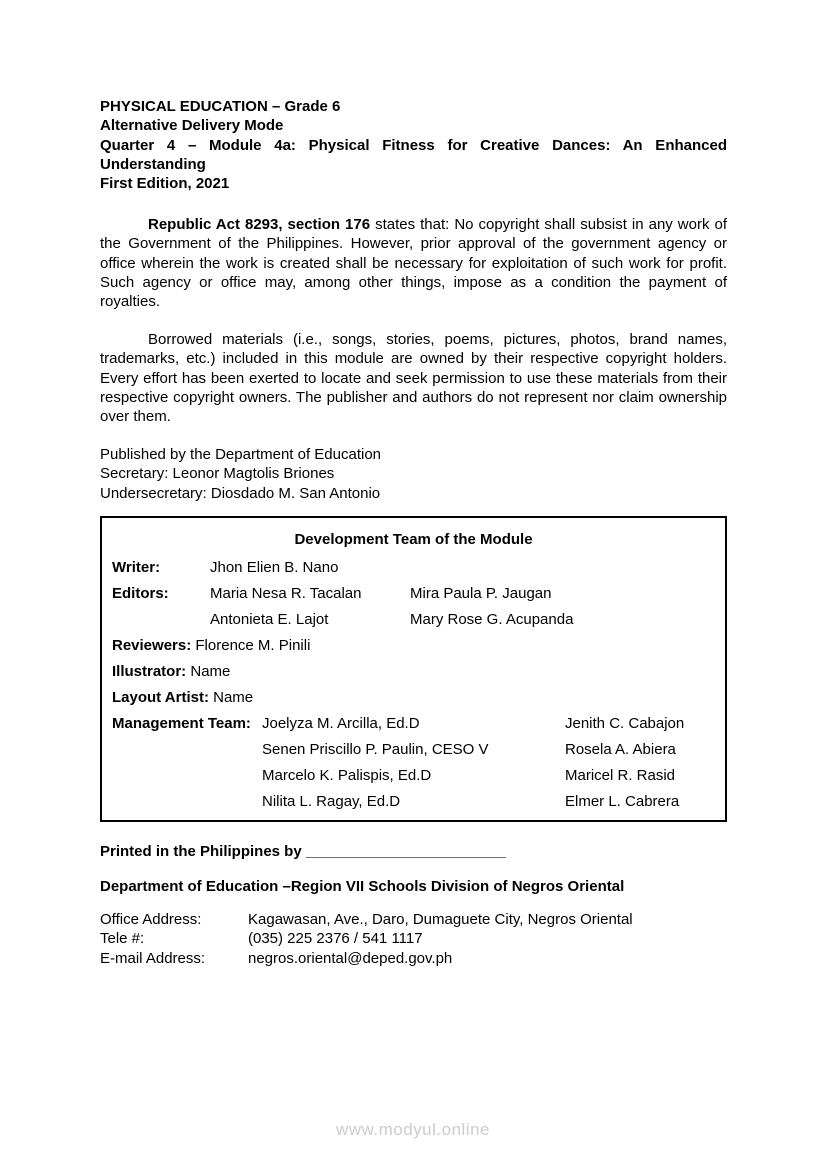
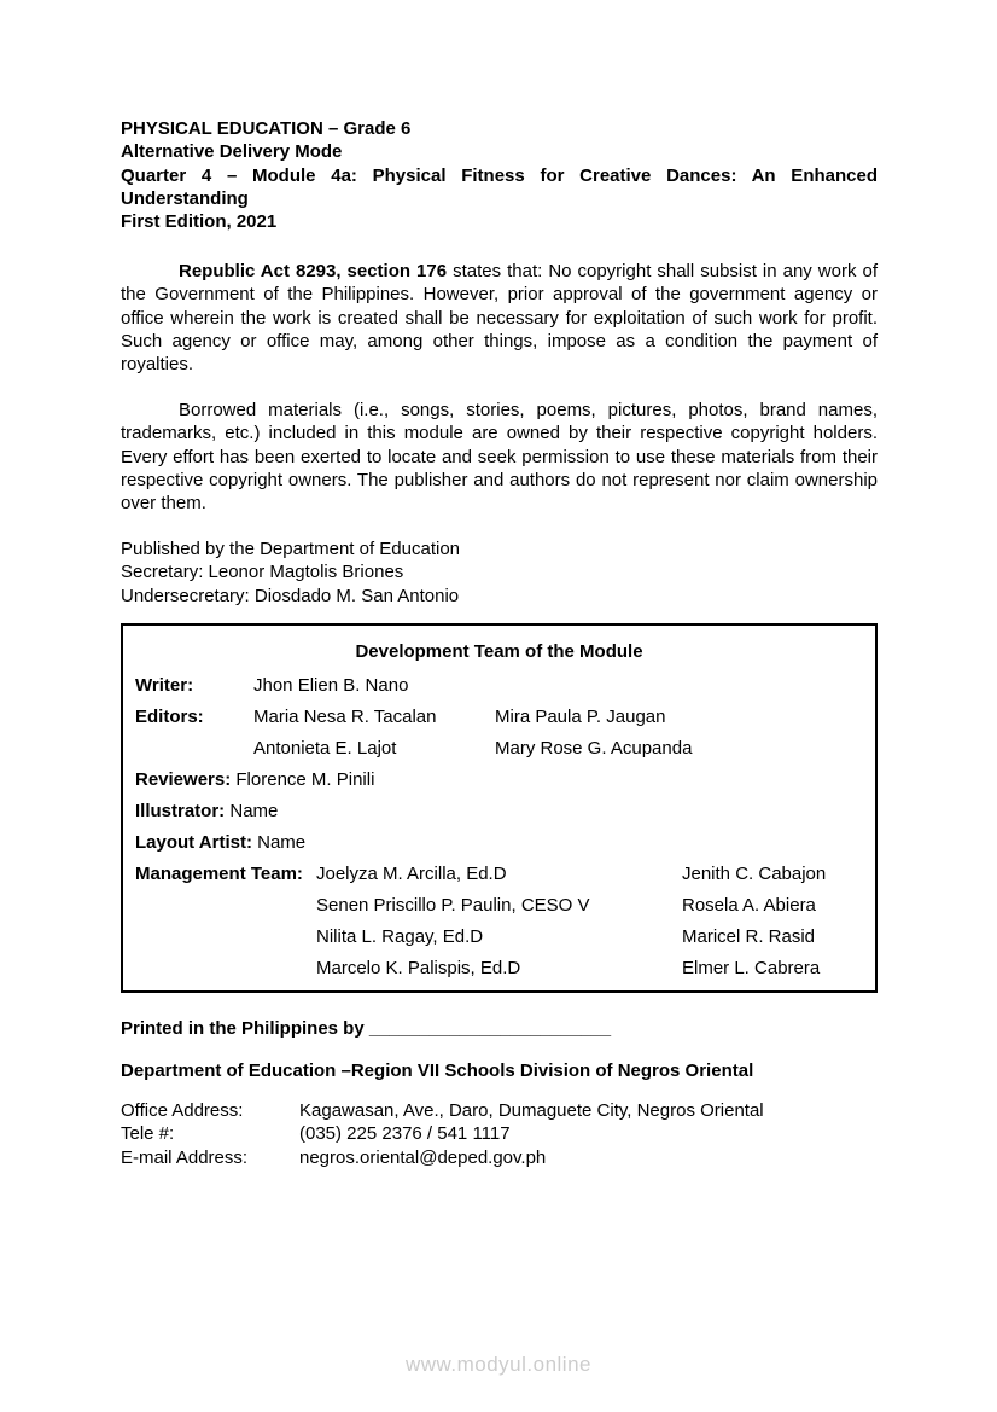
  PHYSICAL EDUCATION – Grade 6
  Alternative Delivery Mode
  Quarter 4 – Module 4a: Physical Fitness for Creative Dances: An Enhanced Understanding
  First Edition, 2021
  Republic Act 8293, section 176 states that: No copyright shall subsist in any work of the Government of the Philippines. However, prior approval of the government agency or office wherein the work is created shall be necessary for exploitation of such work for profit. Such agency or office may, among other things, impose as a condition the payment of royalties.
  Borrowed materials (i.e., songs, stories, poems, pictures, photos, brand names, trademarks, etc.) included in this module are owned by their respective copyright holders. Every effort has been exerted to locate and seek permission to use these materials from their respective copyright owners. The publisher and authors do not represent nor claim ownership over them.
  Published by the Department of Education
  Secretary: Leonor Magtolis Briones
  Undersecretary: Diosdado M. San Antonio
  Development Team of the Module
  Writer:
  Jhon Elien B. Nano
  Editors:
  Maria Nesa R. Tacalan
  Mira Paula P. Jaugan
  Antonieta E. Lajot
  Mary Rose G. Acupanda
  Reviewers: Florence M. Pinili
  Illustrator: Name
  Layout Artist: Name
  Management Team:
  Joelyza M. Arcilla, Ed.D
  Jenith C. Cabajon
  Senen Priscillo P. Paulin, CESO V
  Rosela A. Abiera
- Marcelo K. Palispis, Ed.D
+ Nilita L. Ragay, Ed.D
  Maricel R. Rasid
- Nilita L. Ragay, Ed.D
+ Marcelo K. Palispis, Ed.D
  Elmer L. Cabrera
  Printed in the Philippines by ________________________
  Department of Education –Region VII Schools Division of Negros Oriental
  Office Address:
  Kagawasan, Ave., Daro, Dumaguete City, Negros Oriental
  Tele #:
  (035) 225 2376 / 541 1117
  E-mail Address:
  negros.oriental@deped.gov.ph
  www.modyul.online
